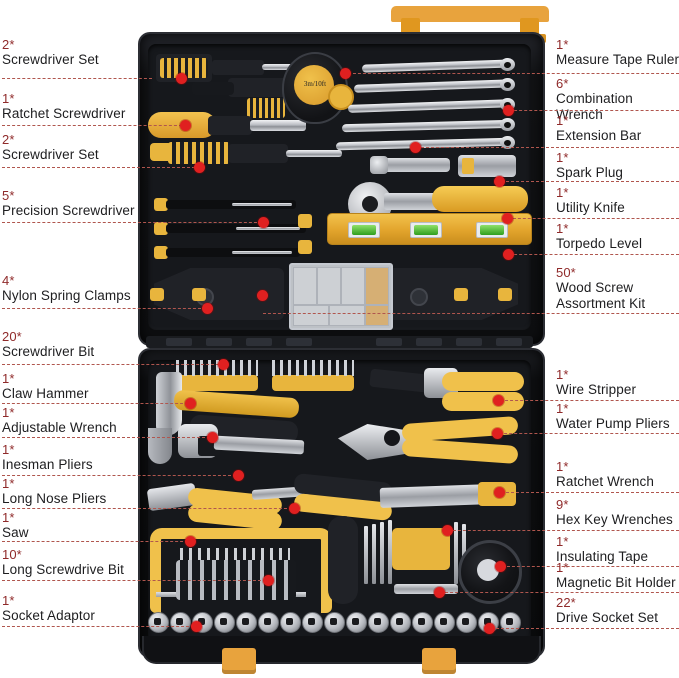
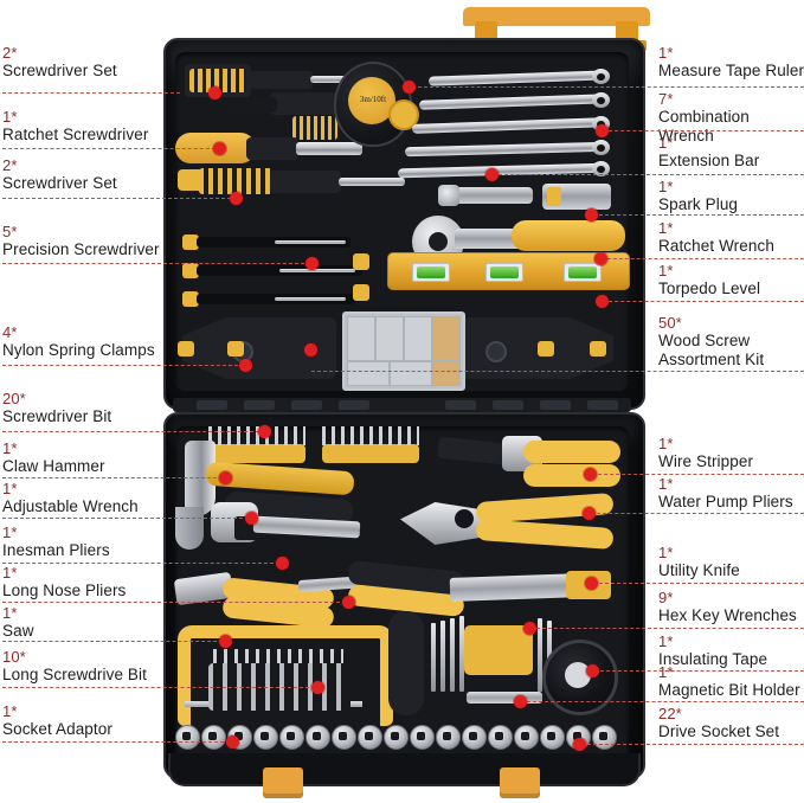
  3m/10ft
  2*
  Screwdriver Set
  1*
  Ratchet Screwdriver
  2*
  Screwdriver Set
  5*
  Precision Screwdriver
  4*
  Nylon Spring Clamps
  20*
  Screwdriver Bit
  1*
  Claw Hammer
  1*
  Adjustable Wrench
  1*
  Inesman Pliers
  1*
  Long Nose Pliers
  1*
  Saw
  10*
  Long Screwdrive Bit
  1*
  Socket Adaptor
  1*
  Measure Tape Ruler
- 6*
+ 7*
  Combination Wrench
  1*
  Extension Bar
  1*
  Spark Plug
  1*
- Utility Knife
+ Ratchet Wrench
  1*
  Torpedo Level
  50*
  Wood Screw
  Assortment Kit
  1*
  Wire Stripper
  1*
  Water Pump Pliers
  1*
- Ratchet Wrench
+ Utility Knife
  9*
  Hex Key Wrenches
  1*
  Insulating Tape
  1*
  Magnetic Bit Holder
  22*
  Drive Socket Set
